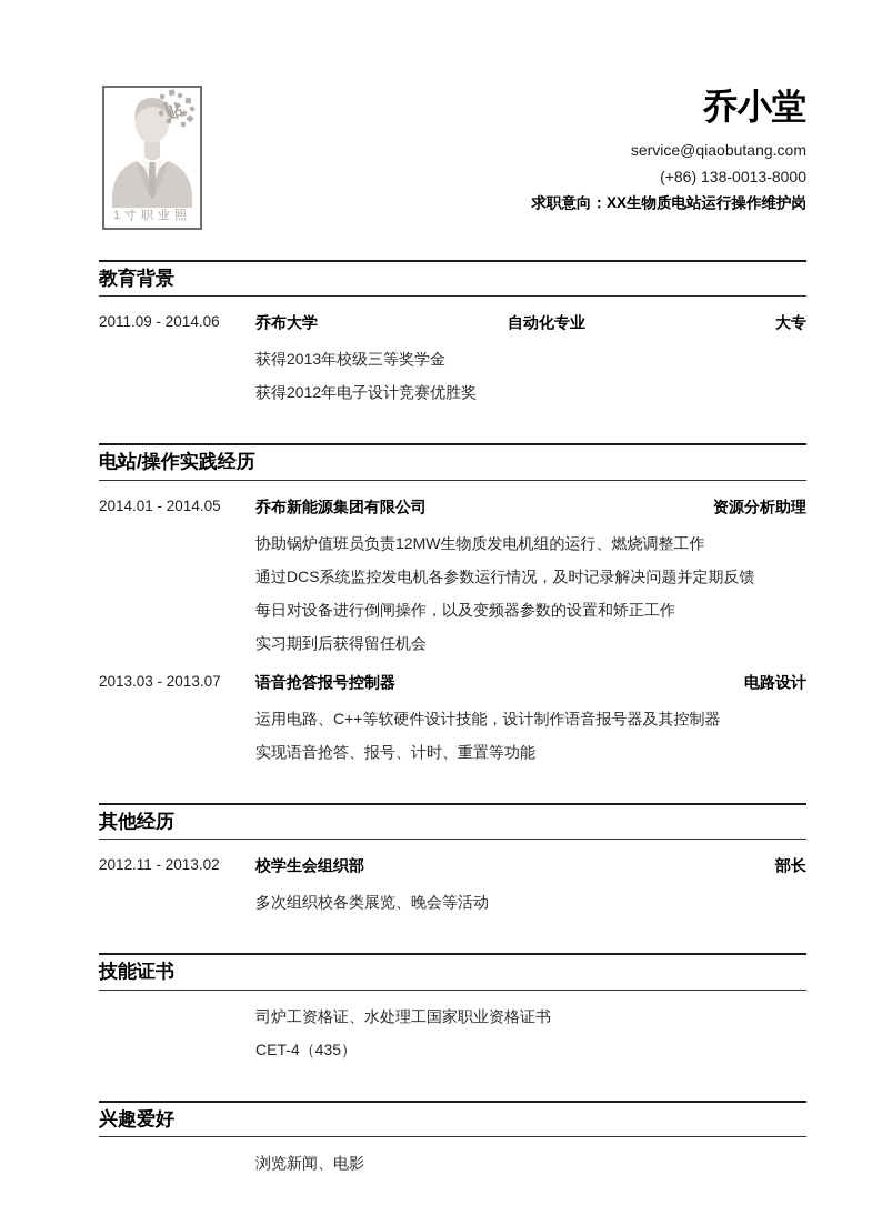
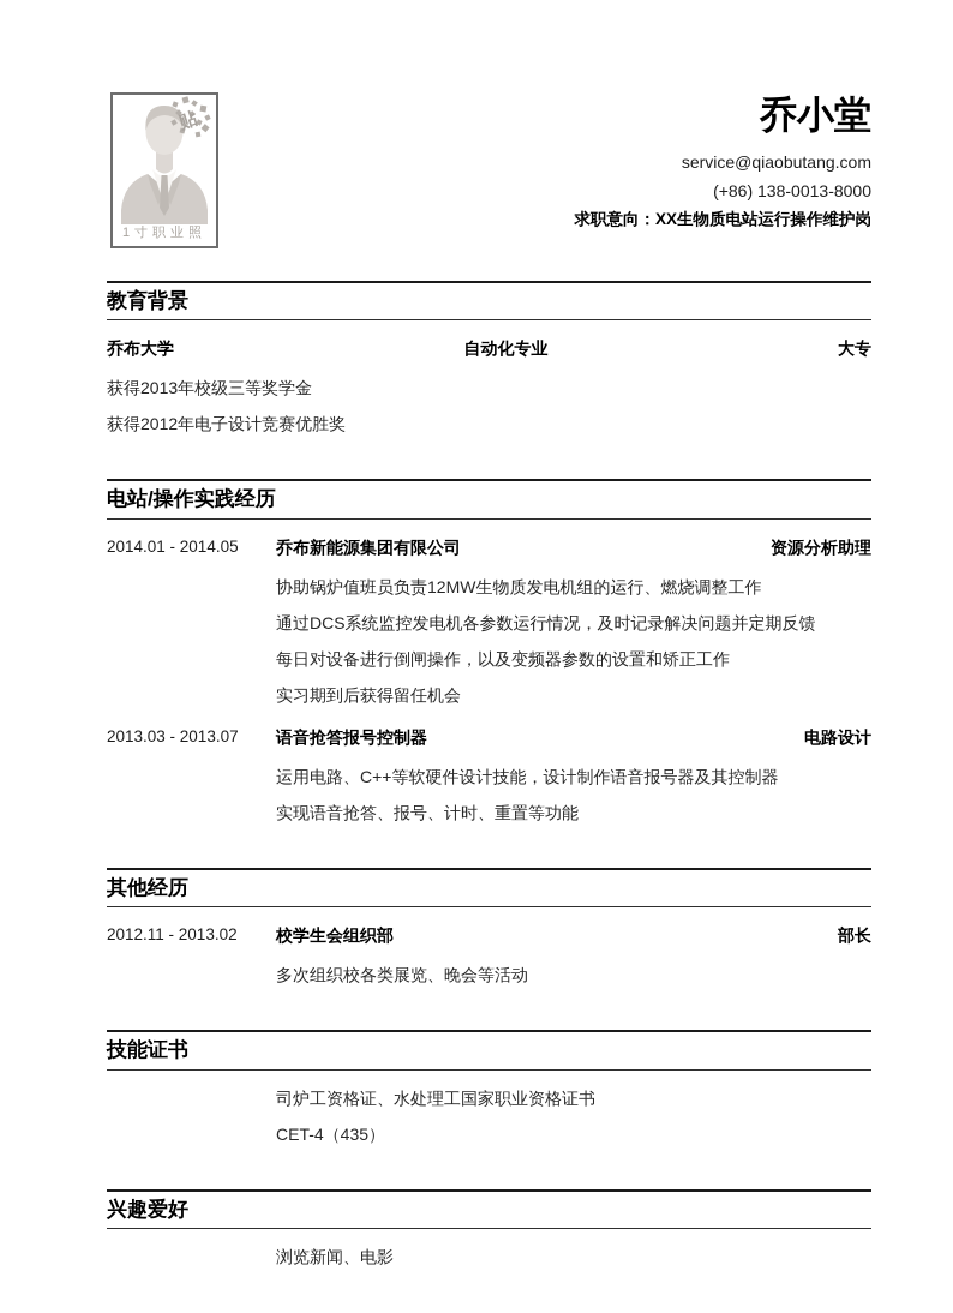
  1寸职业照
  乔小堂
  service@qiaobutang.com
  (+86) 138-0013-8000
  求职意向：XX生物质电站运行操作维护岗
  教育背景
- 2011.09 - 2014.06
  乔布大学
  自动化专业
  大专
  获得2013年校级三等奖学金
  获得2012年电子设计竞赛优胜奖
  电站/操作实践经历
  2014.01 - 2014.05
  乔布新能源集团有限公司
  资源分析助理
  协助锅炉值班员负责12MW生物质发电机组的运行、燃烧调整工作
  通过DCS系统监控发电机各参数运行情况，及时记录解决问题并定期反馈
  每日对设备进行倒闸操作，以及变频器参数的设置和矫正工作
  实习期到后获得留任机会
  2013.03 - 2013.07
  语音抢答报号控制器
  电路设计
  运用电路、C++等软硬件设计技能，设计制作语音报号器及其控制器
  实现语音抢答、报号、计时、重置等功能
  其他经历
  2012.11 - 2013.02
  校学生会组织部
  部长
  多次组织校各类展览、晚会等活动
  技能证书
  司炉工资格证、水处理工国家职业资格证书
  CET-4（435）
  兴趣爱好
  浏览新闻、电影
